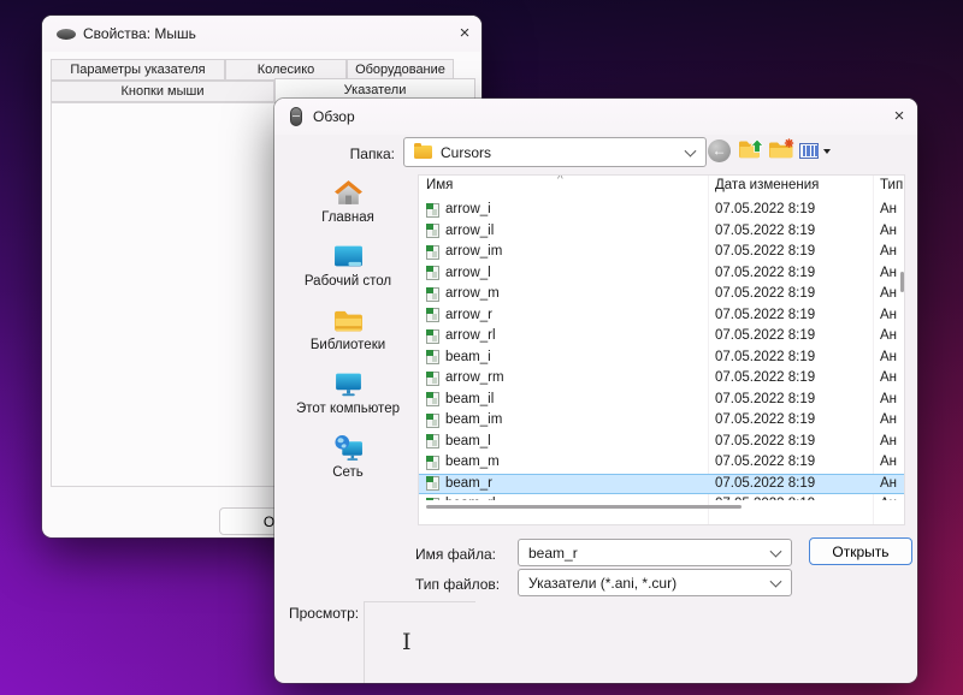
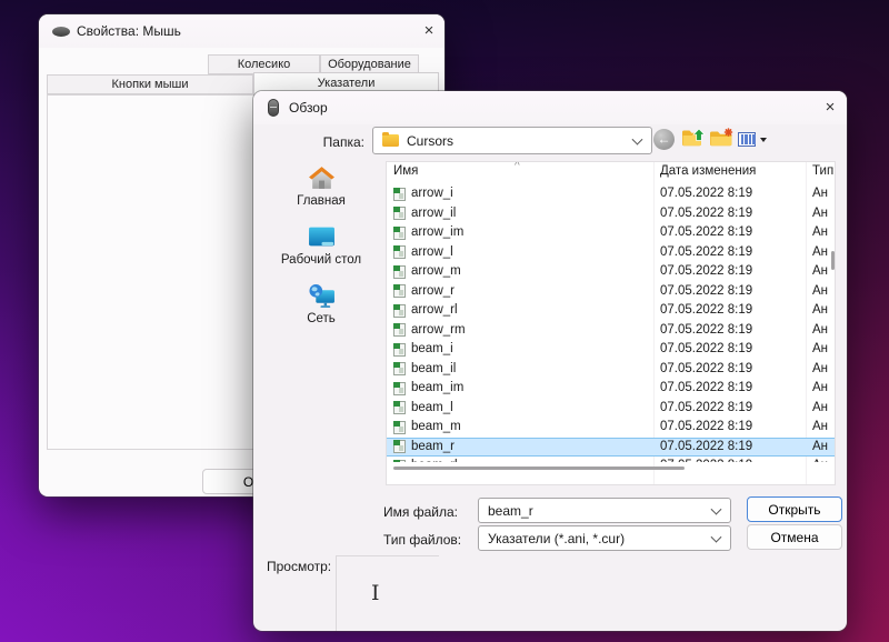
  Свойства: Мышь
  ×
- Параметры указателя
  Колесико
  Оборудование
  Кнопки мыши
  Указатели
  Обзор
  ×
  Папка:
  Cursors
  ←
  Главная
  Рабочий стол
- Библиотеки
- Этот компьютер
  Сеть
  ^
  Имя
  Дата изменения
  Тип
  arrow_i
  07.05.2022 8:19
  Ан
  arrow_il
  07.05.2022 8:19
  Ан
  arrow_im
  07.05.2022 8:19
  Ан
  arrow_l
  07.05.2022 8:19
  Ан
  arrow_m
  07.05.2022 8:19
  Ан
  arrow_r
  07.05.2022 8:19
  Ан
  arrow_rl
  07.05.2022 8:19
  Ан
- beam_i
+ arrow_rm
  07.05.2022 8:19
  Ан
- arrow_rm
+ beam_i
  07.05.2022 8:19
  Ан
  beam_il
  07.05.2022 8:19
  Ан
  beam_im
  07.05.2022 8:19
  Ан
  beam_l
  07.05.2022 8:19
  Ан
  beam_m
  07.05.2022 8:19
  Ан
  beam_r
  07.05.2022 8:19
  Ан
  Имя файла:
  beam_r
  Открыть
  Тип файлов:
  Указатели (*.ani, *.cur)
+ Отмена
  Просмотр:
  I
